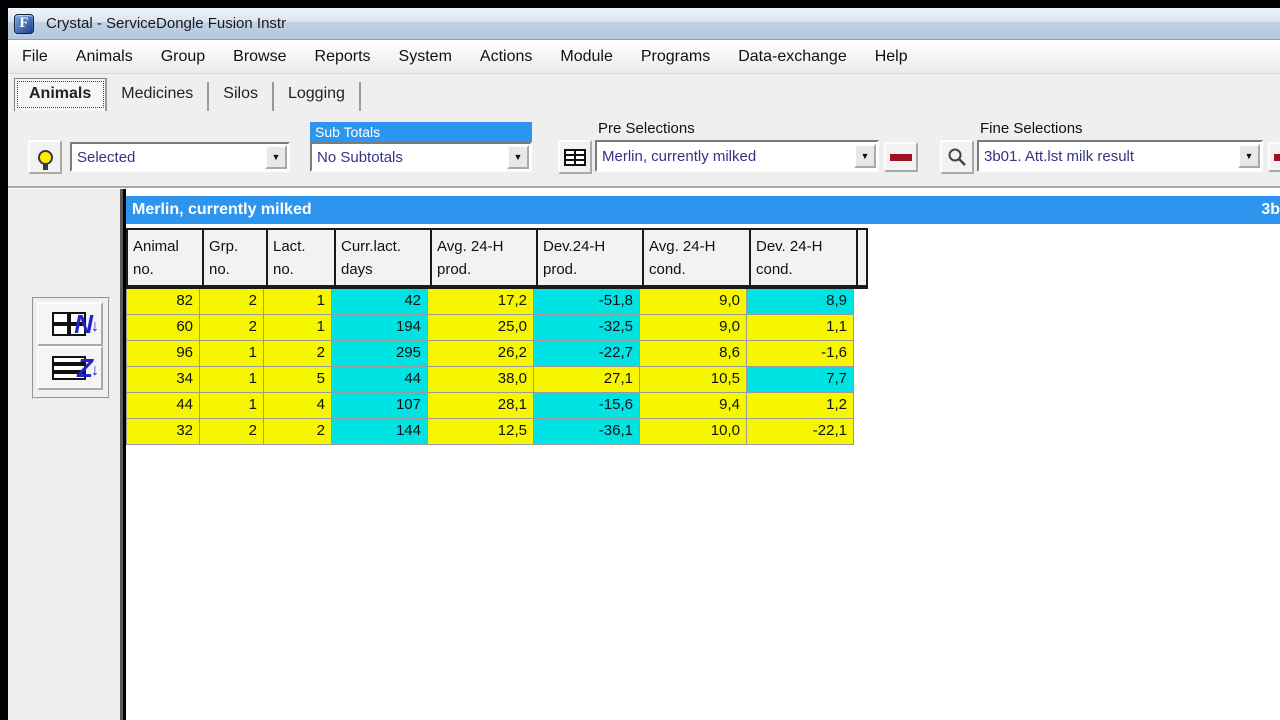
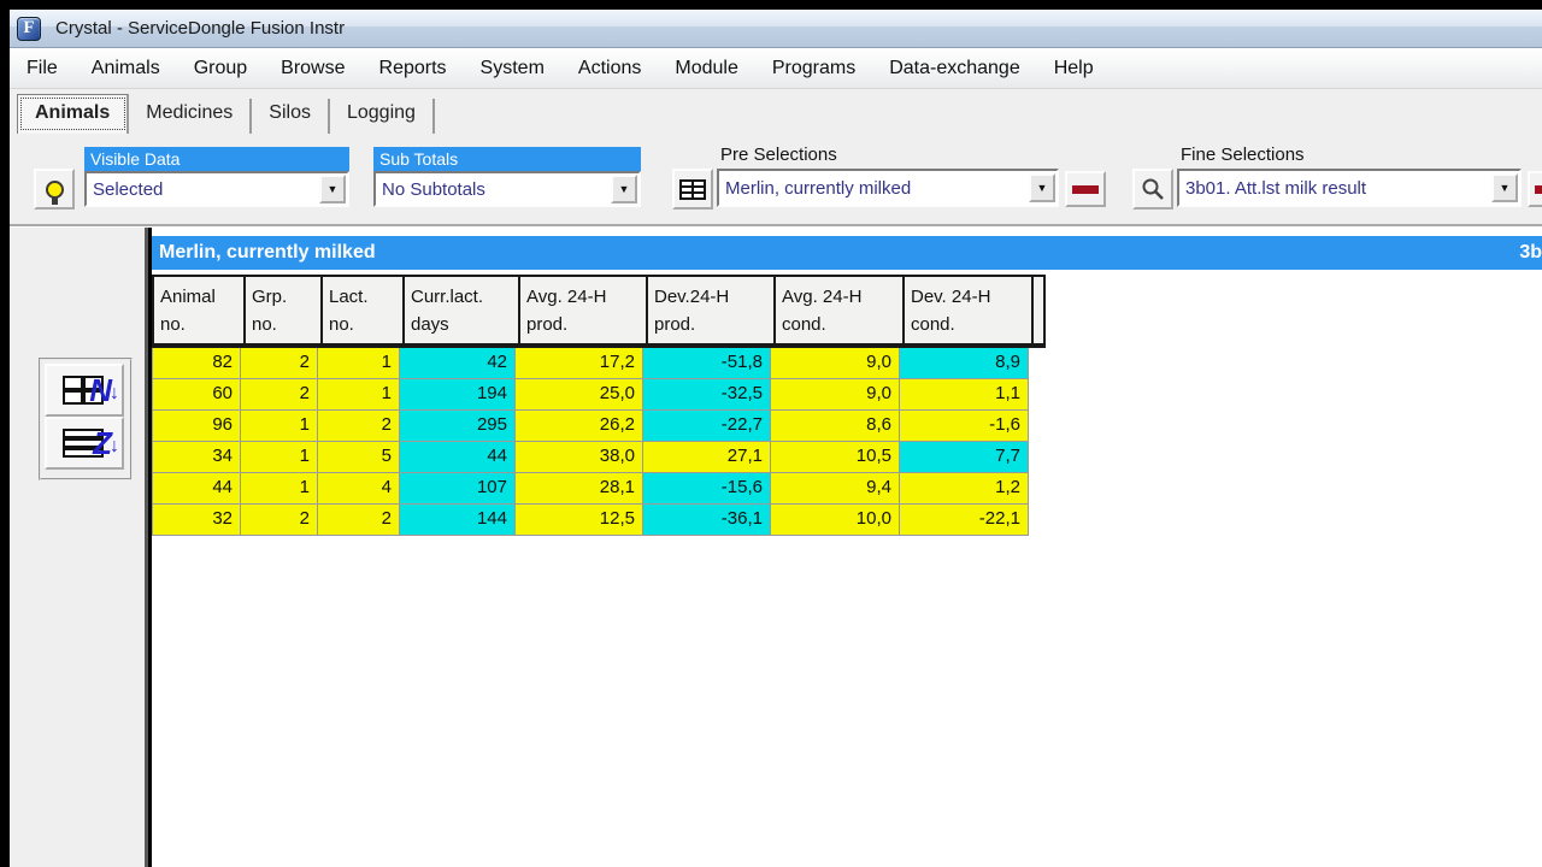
  F
  Crystal - ServiceDongle Fusion Instr
  File
  Animals
  Group
  Browse
  Reports
  System
  Actions
  Module
  Programs
  Data-exchange
  Help
  Animals
  Medicines
  Silos
  Logging
+ Visible Data
  Selected
  ▼
  Sub Totals
  No Subtotals
  ▼
  Pre Selections
  Merlin, currently milked
  ▼
  Fine Selections
  3b01. Att.lst milk result
  ▼
  N
  ↓
  Z
  ↓
  Merlin, currently milked
  3b
  Animal
  no.
  Grp.
  no.
  Lact.
  no.
  Curr.lact.
  days
  Avg. 24-H
  prod.
  Dev.24-H
  prod.
  Avg. 24-H
  cond.
  Dev. 24-H
  cond.
  82
  2
  1
  42
  17,2
  -51,8
  9,0
  8,9
  60
  2
  1
  194
  25,0
  -32,5
  9,0
  1,1
  96
  1
  2
  295
  26,2
  -22,7
  8,6
  -1,6
  34
  1
  5
  44
  38,0
  27,1
  10,5
  7,7
  44
  1
  4
  107
  28,1
  -15,6
  9,4
  1,2
  32
  2
  2
  144
  12,5
  -36,1
  10,0
  -22,1
